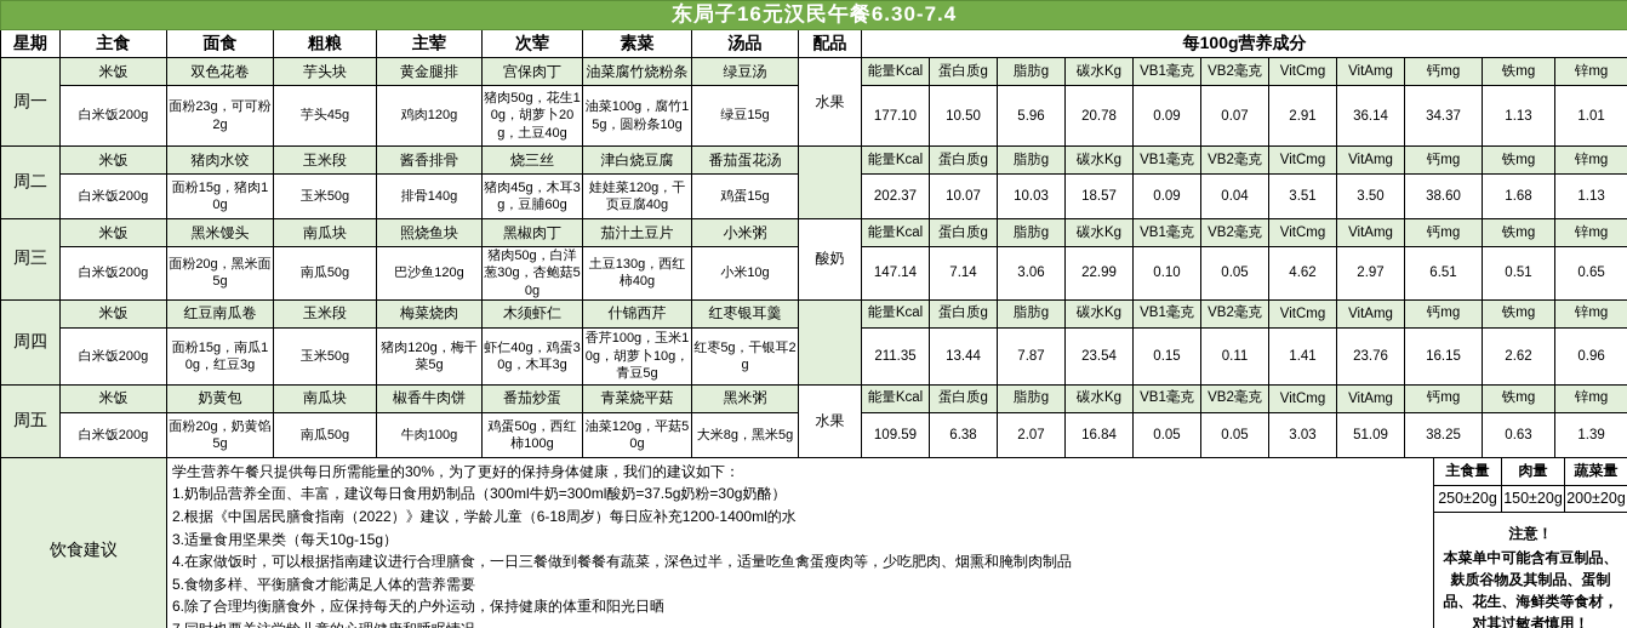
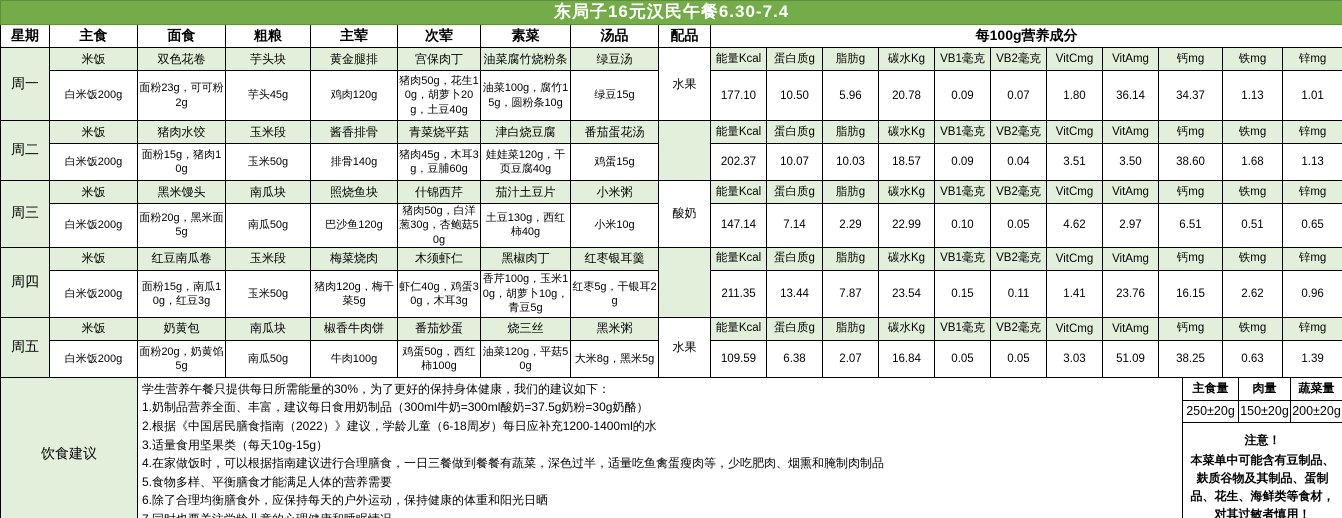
  东局子16元汉民午餐6.30-7.4
  星期	主食	面食	粗粮	主荤	次荤	素菜	汤品	配品	每100g营养成分
  周一	米饭	双色花卷	芋头块	黄金腿排	宫保肉丁	油菜腐竹烧粉条	绿豆汤	水果	能量Kcal	蛋白质g	脂肪g	碳水Kg	VB1毫克	VB2毫克	VitCmg	VitAmg	钙mg	铁mg	锌mg
- 白米饭200g	面粉23g，可可粉2g	芋头45g	鸡肉120g	猪肉50g，花生10g，胡萝卜20g，土豆40g	油菜100g，腐竹15g，圆粉条10g	绿豆15g	177.10	10.50	5.96	20.78	0.09	0.07	2.91	36.14	34.37	1.13	1.01
+ 白米饭200g	面粉23g，可可粉2g	芋头45g	鸡肉120g	猪肉50g，花生10g，胡萝卜20g，土豆40g	油菜100g，腐竹15g，圆粉条10g	绿豆15g	177.10	10.50	5.96	20.78	0.09	0.07	1.80	36.14	34.37	1.13	1.01
- 周二	米饭	猪肉水饺	玉米段	酱香排骨	烧三丝	津白烧豆腐	番茄蛋花汤		能量Kcal	蛋白质g	脂肪g	碳水Kg	VB1毫克	VB2毫克	VitCmg	VitAmg	钙mg	铁mg	锌mg
+ 周二	米饭	猪肉水饺	玉米段	酱香排骨	青菜烧平菇	津白烧豆腐	番茄蛋花汤		能量Kcal	蛋白质g	脂肪g	碳水Kg	VB1毫克	VB2毫克	VitCmg	VitAmg	钙mg	铁mg	锌mg
  白米饭200g	面粉15g，猪肉10g	玉米50g	排骨140g	猪肉45g，木耳3g，豆脯60g	娃娃菜120g，干页豆腐40g	鸡蛋15g	202.37	10.07	10.03	18.57	0.09	0.04	3.51	3.50	38.60	1.68	1.13
- 周三	米饭	黑米馒头	南瓜块	照烧鱼块	黑椒肉丁	茄汁土豆片	小米粥	酸奶	能量Kcal	蛋白质g	脂肪g	碳水Kg	VB1毫克	VB2毫克	VitCmg	VitAmg	钙mg	铁mg	锌mg
+ 周三	米饭	黑米馒头	南瓜块	照烧鱼块	什锦西芹	茄汁土豆片	小米粥	酸奶	能量Kcal	蛋白质g	脂肪g	碳水Kg	VB1毫克	VB2毫克	VitCmg	VitAmg	钙mg	铁mg	锌mg
- 白米饭200g	面粉20g，黑米面5g	南瓜50g	巴沙鱼120g	猪肉50g，白洋葱30g，杏鲍菇50g	土豆130g，西红柿40g	小米10g	147.14	7.14	3.06	22.99	0.10	0.05	4.62	2.97	6.51	0.51	0.65
+ 白米饭200g	面粉20g，黑米面5g	南瓜50g	巴沙鱼120g	猪肉50g，白洋葱30g，杏鲍菇50g	土豆130g，西红柿40g	小米10g	147.14	7.14	2.29	22.99	0.10	0.05	4.62	2.97	6.51	0.51	0.65
- 周四	米饭	红豆南瓜卷	玉米段	梅菜烧肉	木须虾仁	什锦西芹	红枣银耳羹		能量Kcal	蛋白质g	脂肪g	碳水Kg	VB1毫克	VB2毫克	VitCmg	VitAmg	钙mg	铁mg	锌mg
+ 周四	米饭	红豆南瓜卷	玉米段	梅菜烧肉	木须虾仁	黑椒肉丁	红枣银耳羹		能量Kcal	蛋白质g	脂肪g	碳水Kg	VB1毫克	VB2毫克	VitCmg	VitAmg	钙mg	铁mg	锌mg
  白米饭200g	面粉15g，南瓜10g，红豆3g	玉米50g	猪肉120g，梅干菜5g	虾仁40g，鸡蛋30g，木耳3g	香芹100g，玉米10g，胡萝卜10g，青豆5g	红枣5g，干银耳2g	211.35	13.44	7.87	23.54	0.15	0.11	1.41	23.76	16.15	2.62	0.96
- 周五	米饭	奶黄包	南瓜块	椒香牛肉饼	番茄炒蛋	青菜烧平菇	黑米粥	水果	能量Kcal	蛋白质g	脂肪g	碳水Kg	VB1毫克	VB2毫克	VitCmg	VitAmg	钙mg	铁mg	锌mg
+ 周五	米饭	奶黄包	南瓜块	椒香牛肉饼	番茄炒蛋	烧三丝	黑米粥	水果	能量Kcal	蛋白质g	脂肪g	碳水Kg	VB1毫克	VB2毫克	VitCmg	VitAmg	钙mg	铁mg	锌mg
  白米饭200g	面粉20g，奶黄馅5g	南瓜50g	牛肉100g	鸡蛋50g，西红柿100g	油菜120g，平菇50g	大米8g，黑米5g	109.59	6.38	2.07	16.84	0.05	0.05	3.03	51.09	38.25	0.63	1.39
  饮食建议	学生营养午餐只提供每日所需能量的30%，为了更好的保持身体健康，我们的建议如下： 1.奶制品营养全面、丰富，建议每日食用奶制品（300ml牛奶=300ml酸奶=37.5g奶粉=30g奶酪） 2.根据《中国居民膳食指南（2022）》建议，学龄儿童（6-18周岁）每日应补充1200-1400ml的水 3.适量食用坚果类（每天10g-15g） 4.在家做饭时，可以根据指南建议进行合理膳食，一日三餐做到餐餐有蔬菜，深色过半，适量吃鱼禽蛋瘦肉等，少吃肥肉、烟熏和腌制肉制品 5.食物多样、平衡膳食才能满足人体的营养需要 6.除了合理均衡膳食外，应保持每天的户外运动，保持健康的体重和阳光日晒	主食量	肉量	蔬菜量
  250±20g	150±20g	200±20g
  注意！ 本菜单中可能含有豆制品、麸质谷物及其制品、蛋制品、花生、海鲜类等食材，对其过敏者慎用！
